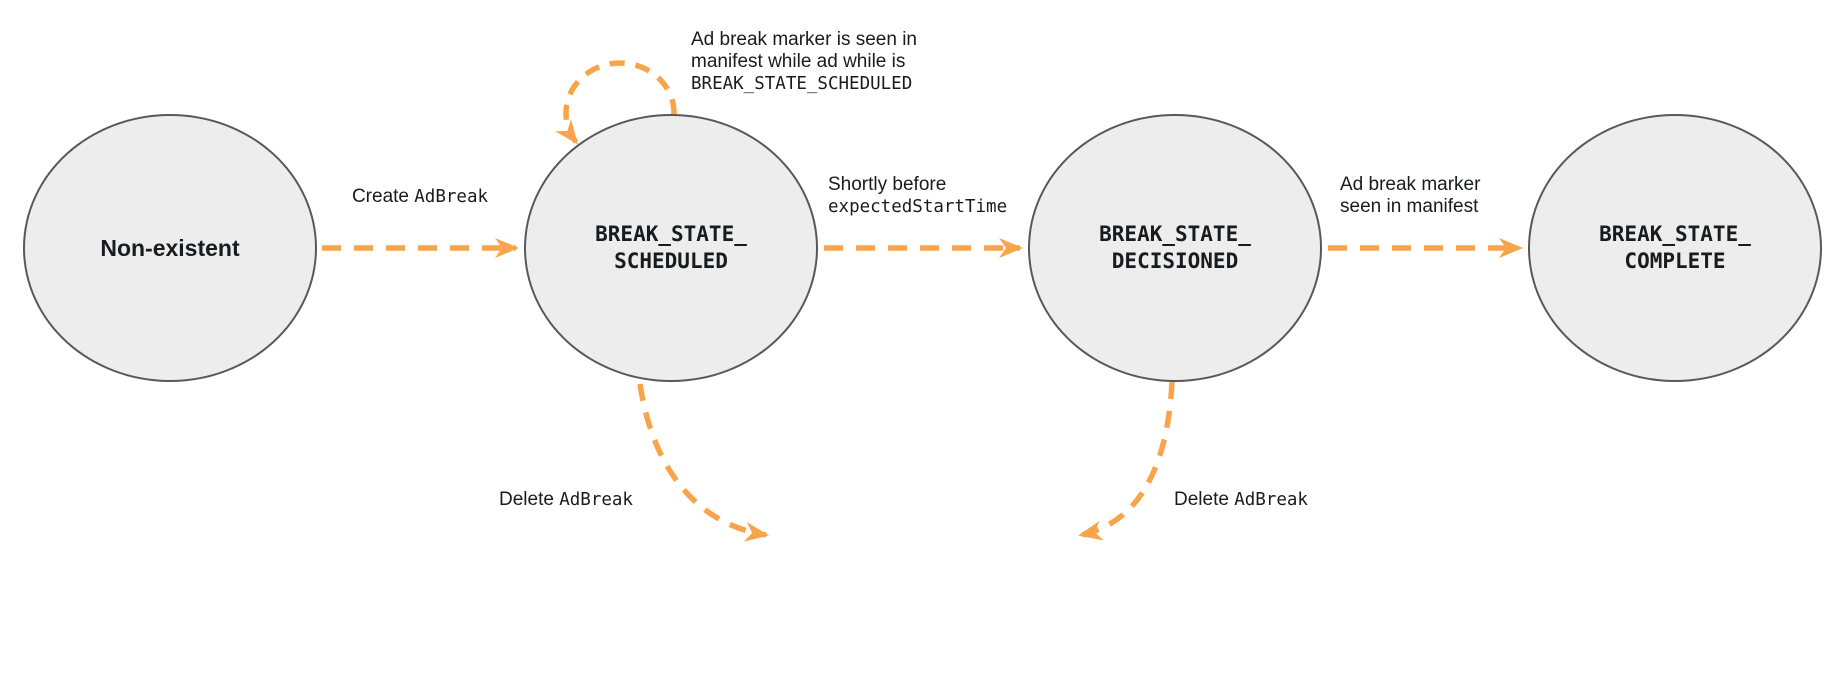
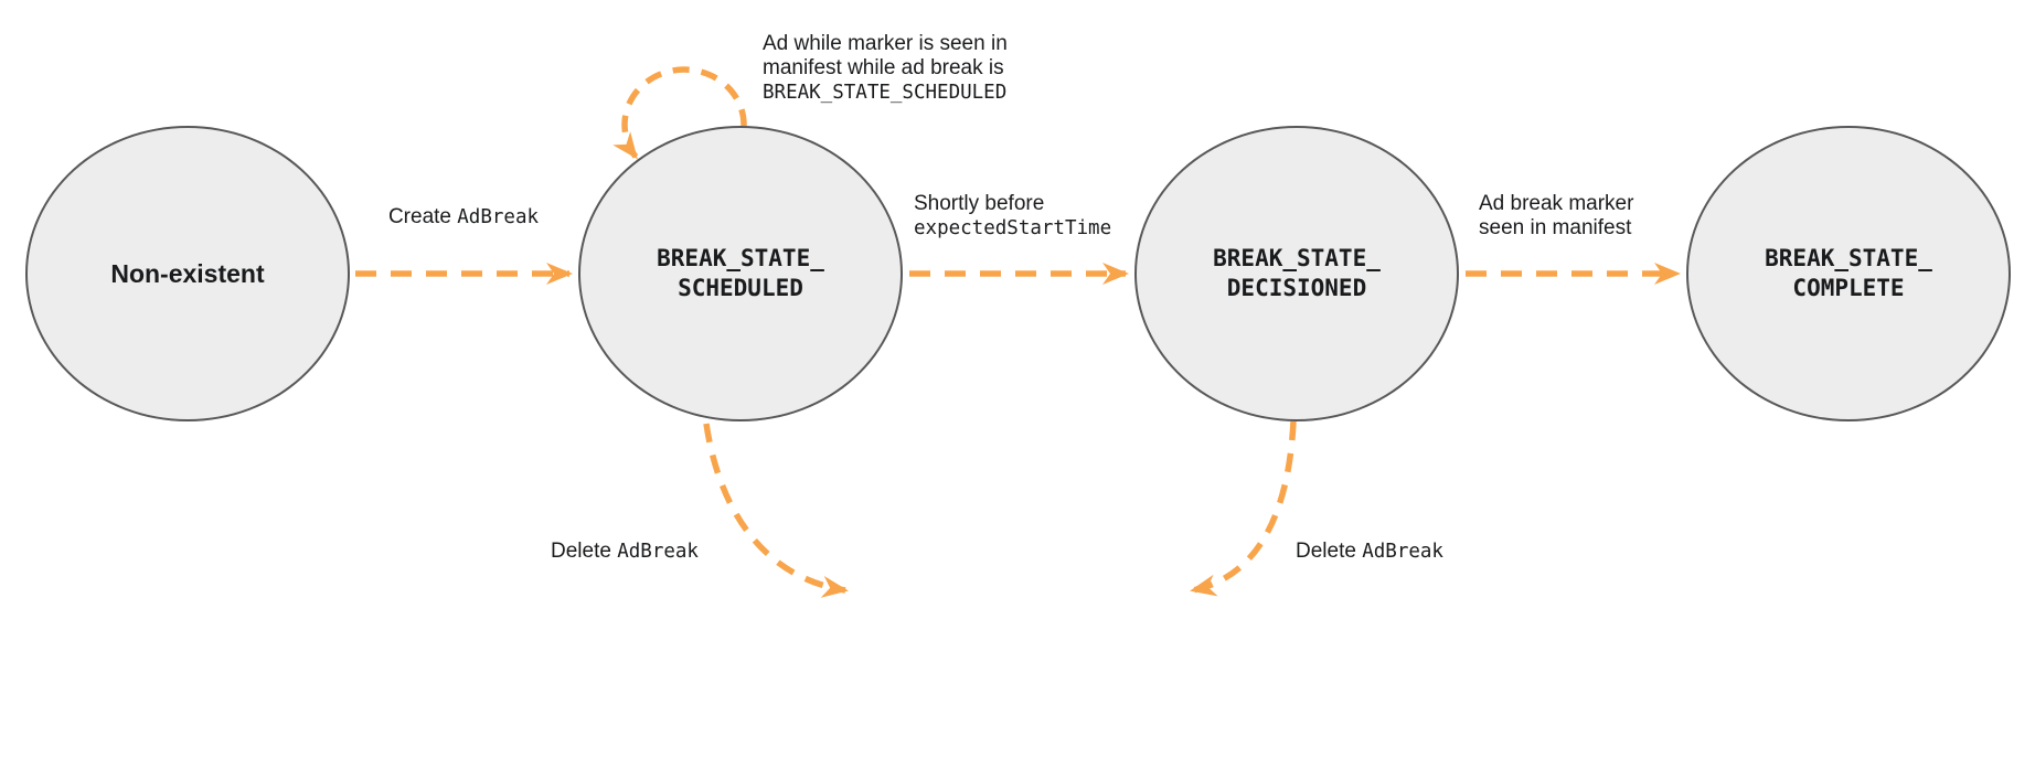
  Non-existent
  BREAK_STATE_
  SCHEDULED
  BREAK_STATE_
  DECISIONED
  BREAK_STATE_
  COMPLETE
  Create AdBreak
- Ad break marker is seen in
+ Ad while marker is seen in
- manifest while ad while is
+ manifest while ad break is
  BREAK_STATE_SCHEDULED
  Shortly before
  expectedStartTime
  Ad break marker
  seen in manifest
  Delete AdBreak
  Delete AdBreak
